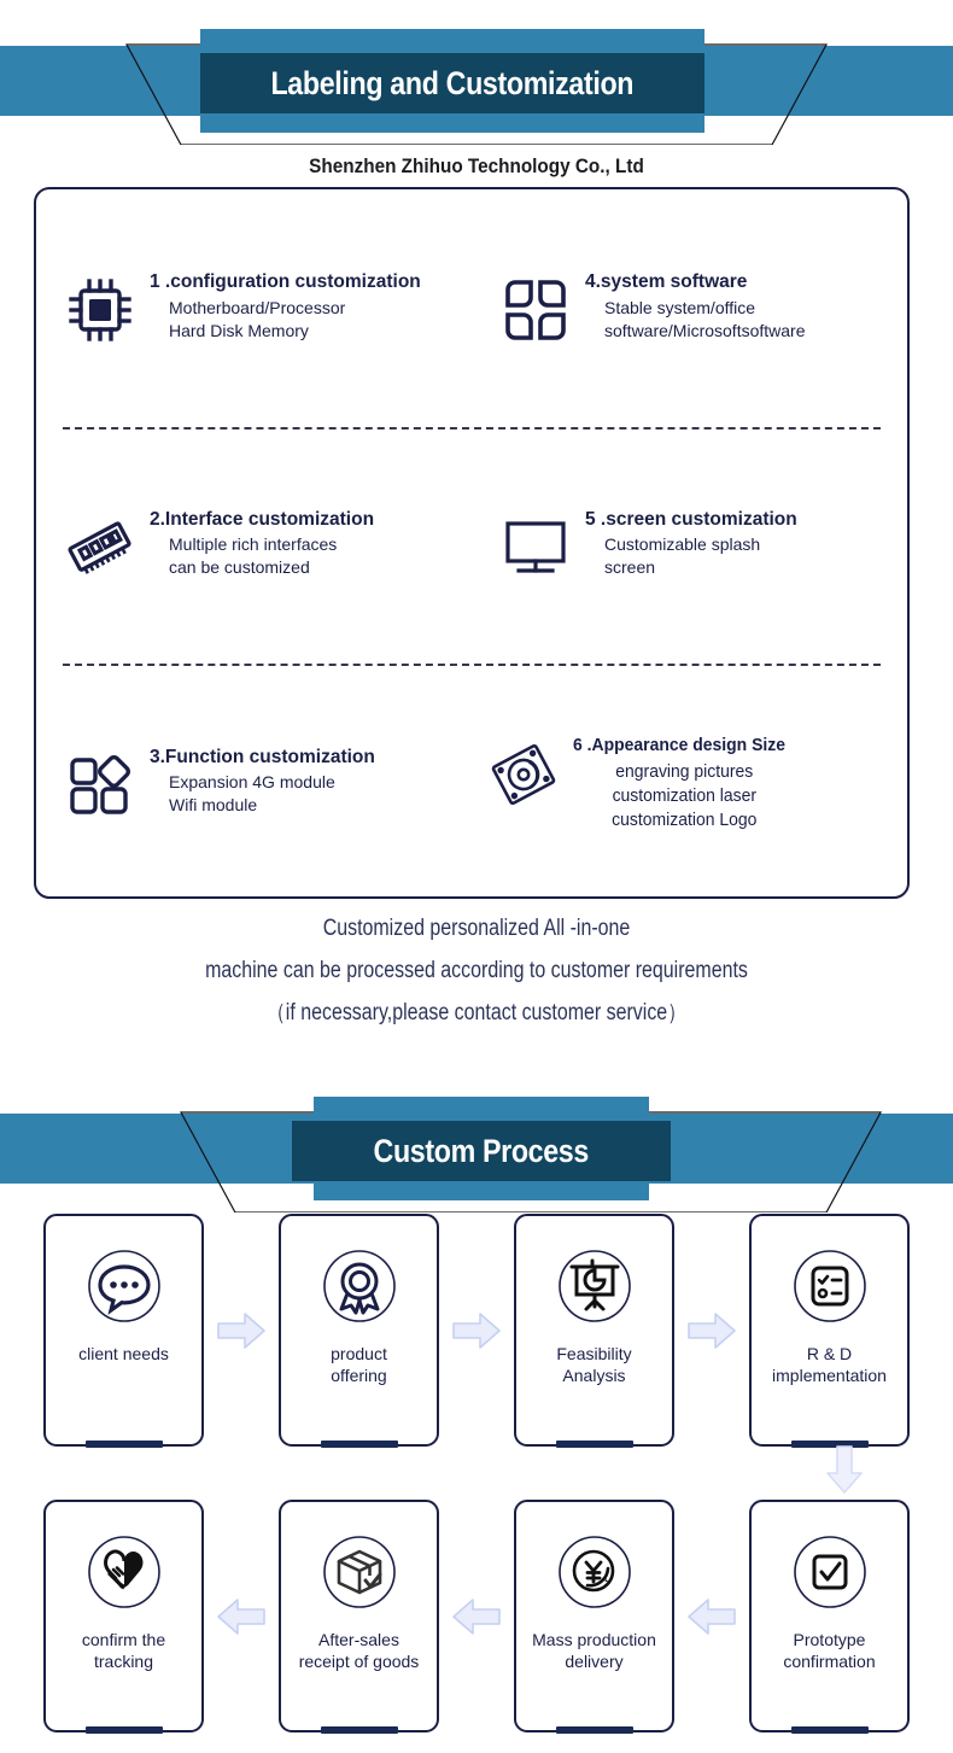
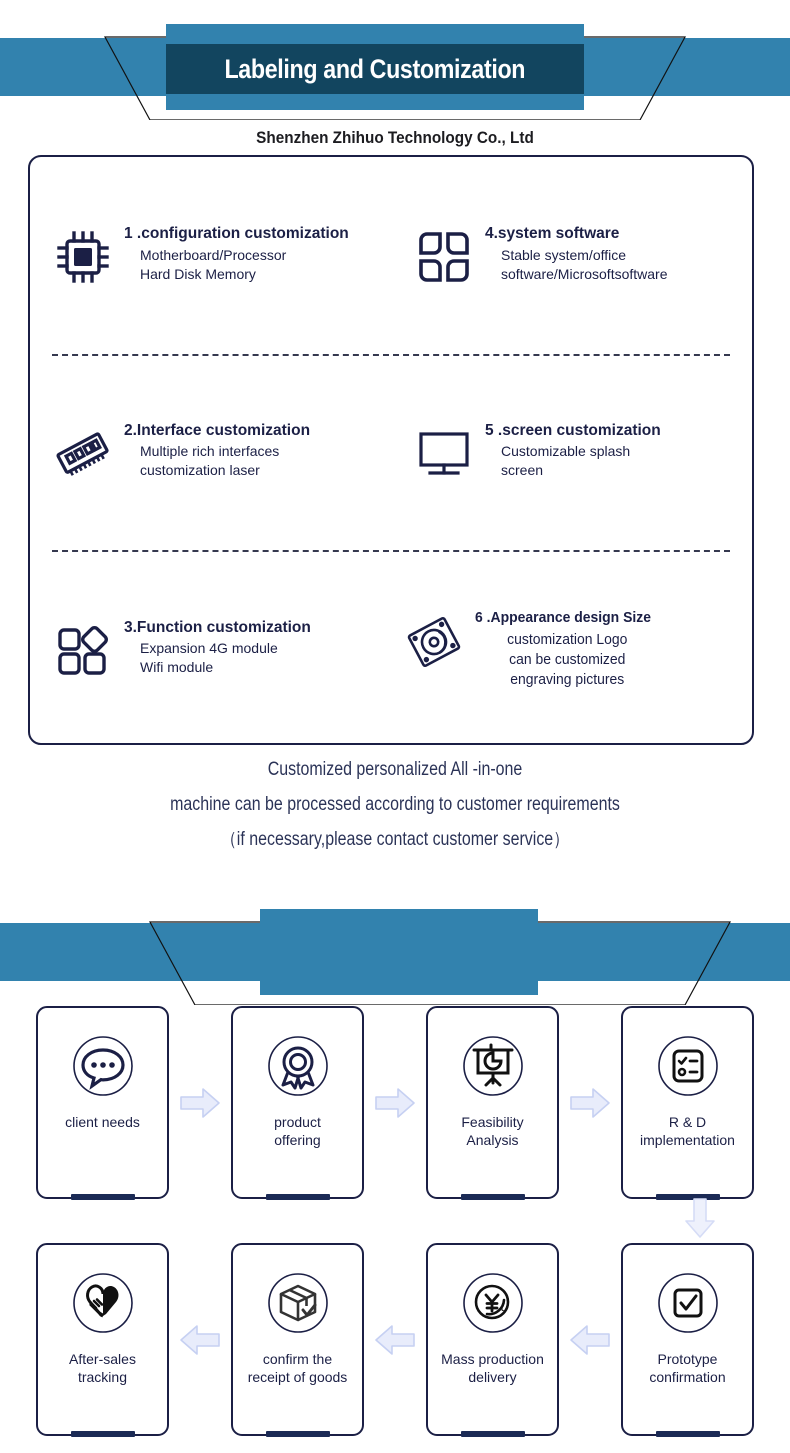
  Labeling and Customization
  Shenzhen Zhihuo Technology Co., Ltd
  1 .configuration customization
  Motherboard/Processor
  Hard Disk Memory
  4.system software
  Stable system/office
  software/Microsoftsoftware
  2.Interface customization
  Multiple rich interfaces
- can be customized
+ customization laser
  5 .screen customization
  Customizable splash
  screen
  3.Function customization
  Expansion 4G module
  Wifi module
  6 .Appearance design Size
- engraving pictures
+ customization Logo
- customization laser
+ can be customized
- customization Logo
+ engraving pictures
  Customized personalized All -in-one
  machine can be processed according to customer requirements
  （if necessary,please contact customer service）
- Custom Process
  client needs
  product
  offering
  Feasibility
  Analysis
  R & D
  implementation
- confirm the
+ After-sales
  tracking
- After-sales
+ confirm the
  receipt of goods
  L
  Mass production
  delivery
  Prototype
  confirmation
